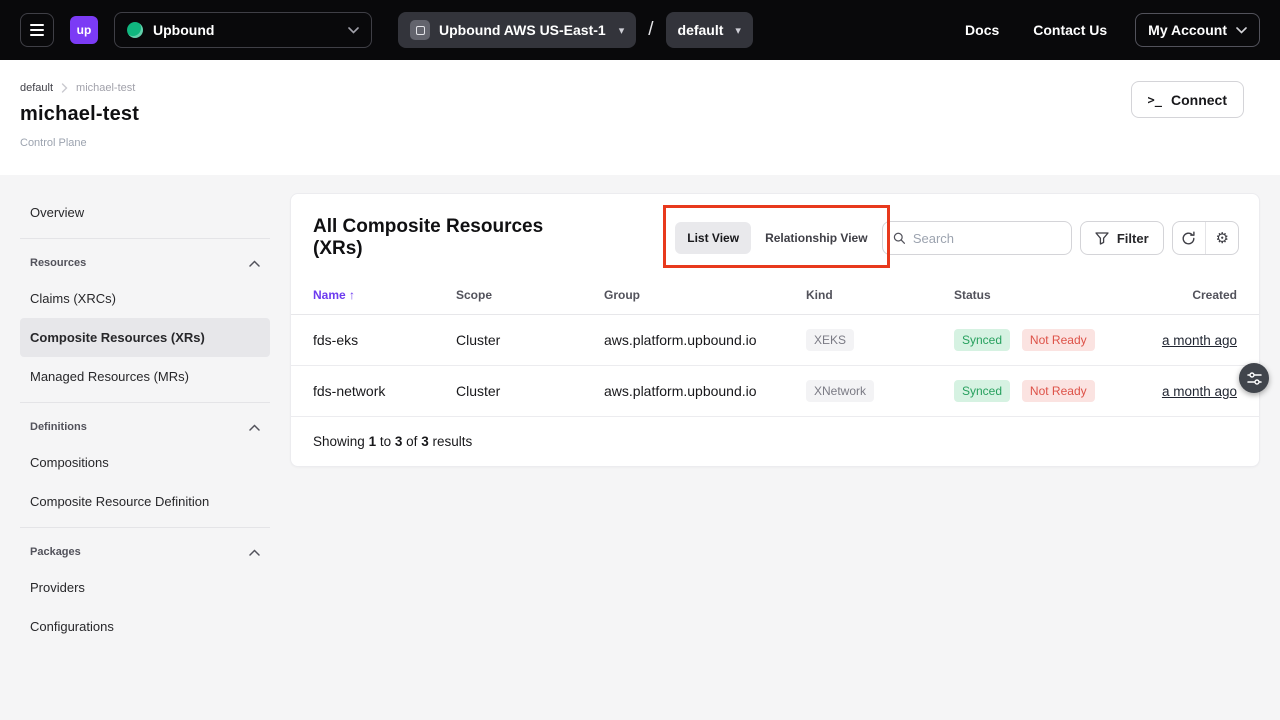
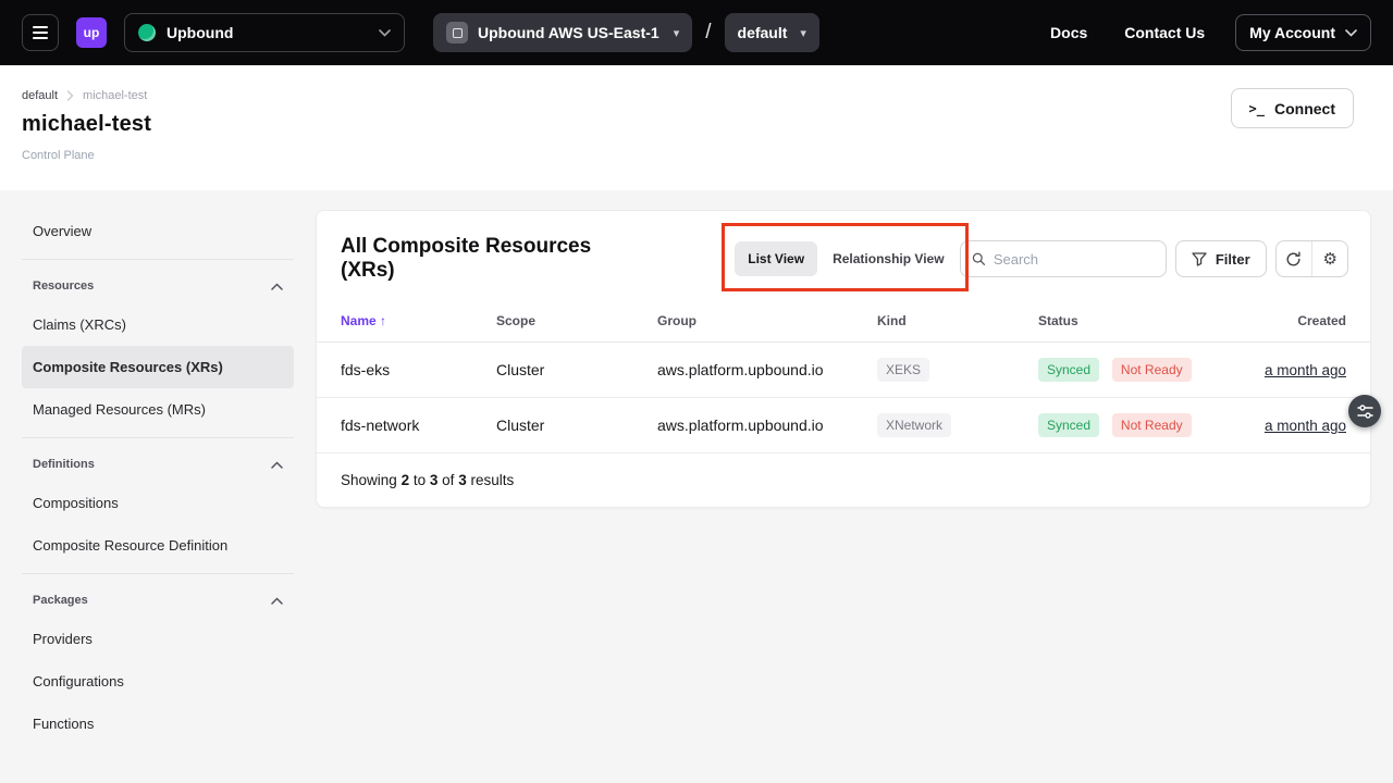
  up
  Upbound
  Upbound AWS US-East-1
  ▾
  /
  default
  ▾
  Docs
  Contact Us
  My Account
  default
  michael-test
  michael-test
  Control Plane
  >_
  Connect
  Overview
  Resources
  Claims (XRCs)
  Composite Resources (XRs)
  Managed Resources (MRs)
  Definitions
  Compositions
  Composite Resource Definition
  Packages
  Providers
  Configurations
+ Functions
  All Composite Resources (XRs)
  List View
  Relationship View
  Search
  Filter
  ⚙
  Name ↑	Scope	Group	Kind	Status	Created
  fds-eks	Cluster	aws.platform.upbound.io	XEKS	Synced Not Ready	a month ago
  fds-network	Cluster	aws.platform.upbound.io	XNetwork	Synced Not Ready	a month ago
- Showing 1 to 3 of 3 results
+ Showing 2 to 3 of 3 results
